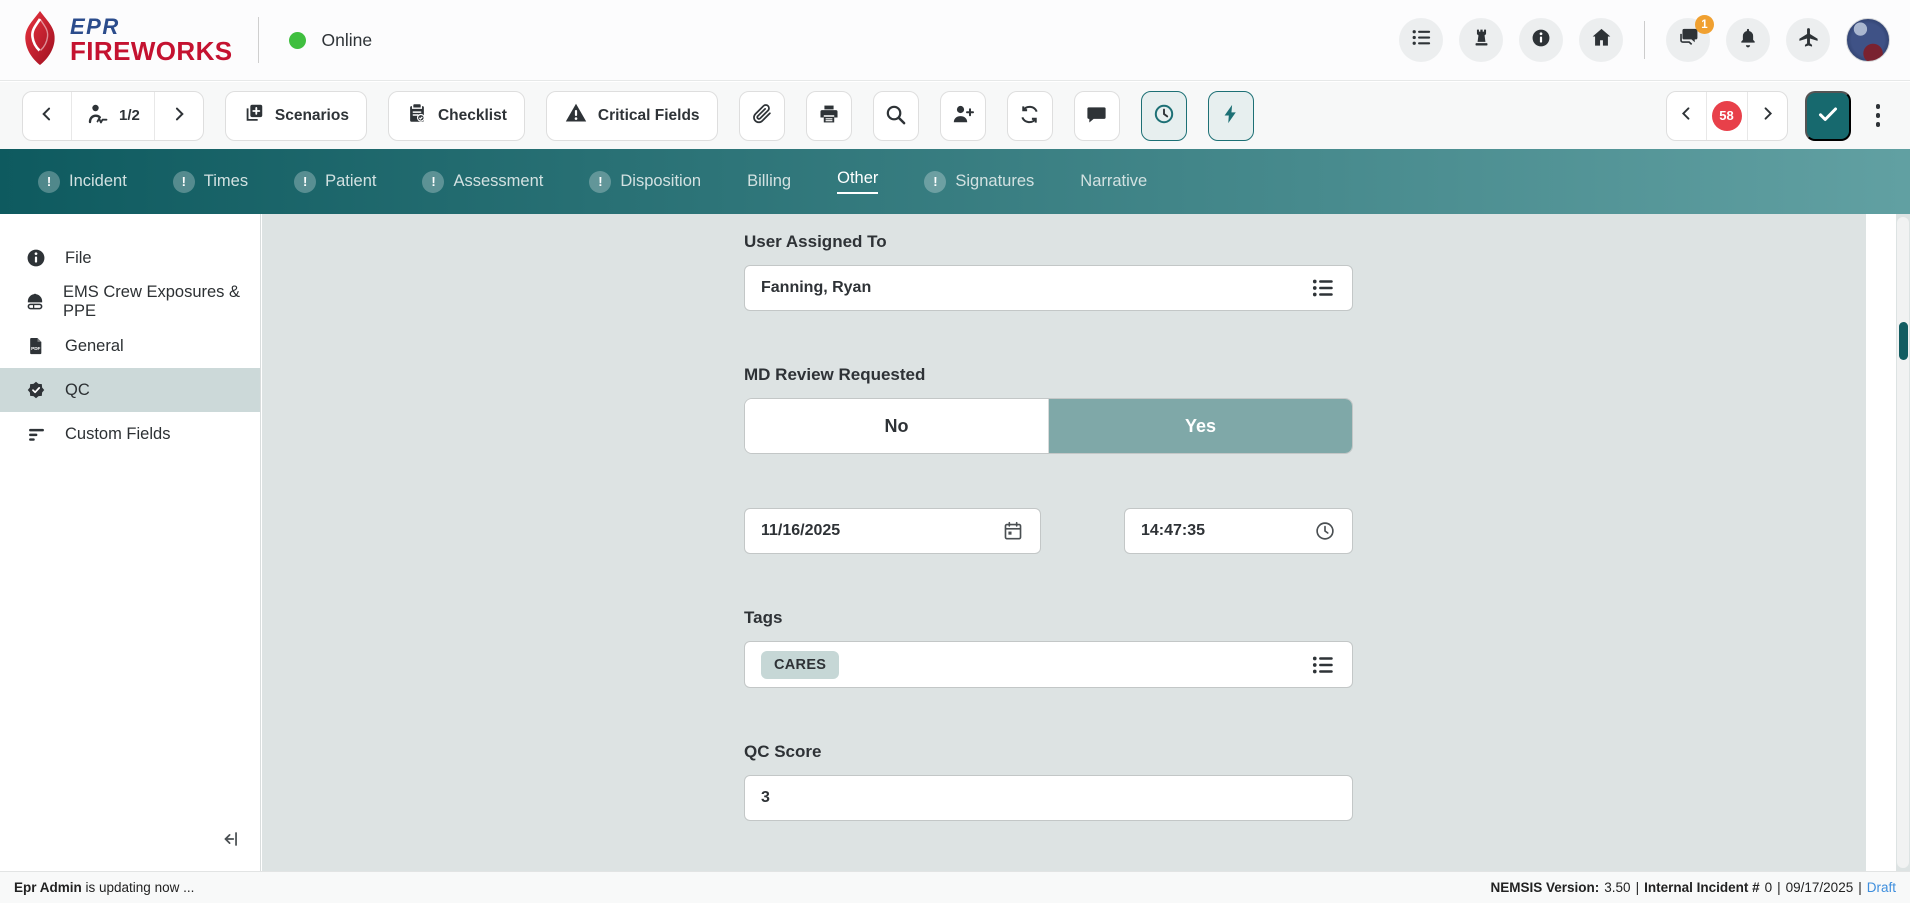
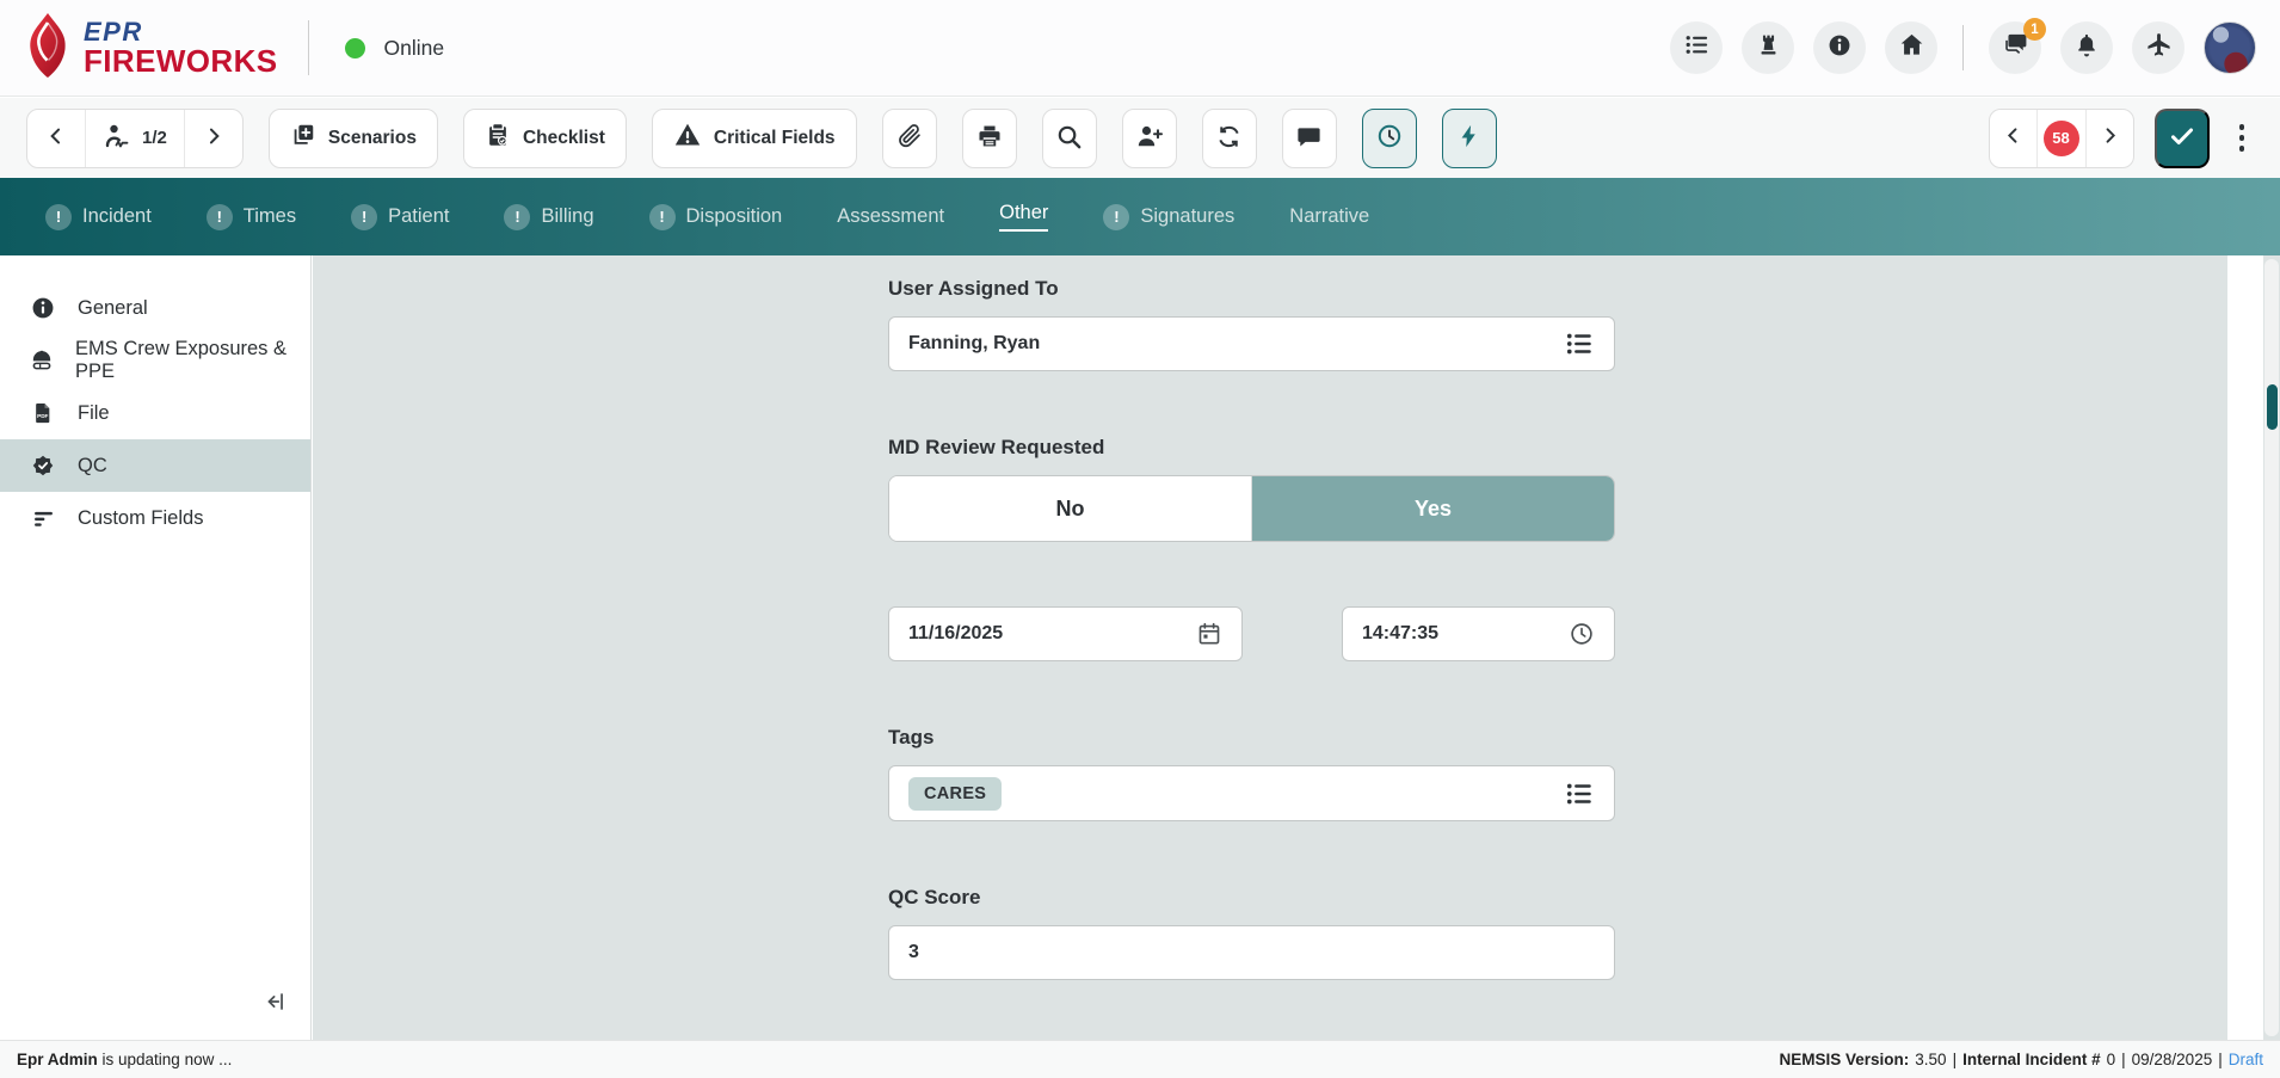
  EPR
  FIREWORKS
  Online
  1
  1/2
  Scenarios
  Checklist
  Critical Fields
  58
  Incident
  Times
  Patient
- Assessment
+ Billing
  Disposition
- Billing
+ Assessment
  Other
  Signatures
  Narrative
- File
+ General
  EMS Crew Exposures & PPE
- General
+ File
  QC
  Custom Fields
  User Assigned To
  Fanning, Ryan
  MD Review Requested
  No
  Yes
  11/16/2025
  14:47:35
  Tags
  CARES
  QC Score
  3
  Epr Admin is updating now ...
  NEMSIS Version:
  3.50
  |
  Internal Incident #
  0
  |
- 09/17/2025
+ 09/28/2025
  |
  Draft
